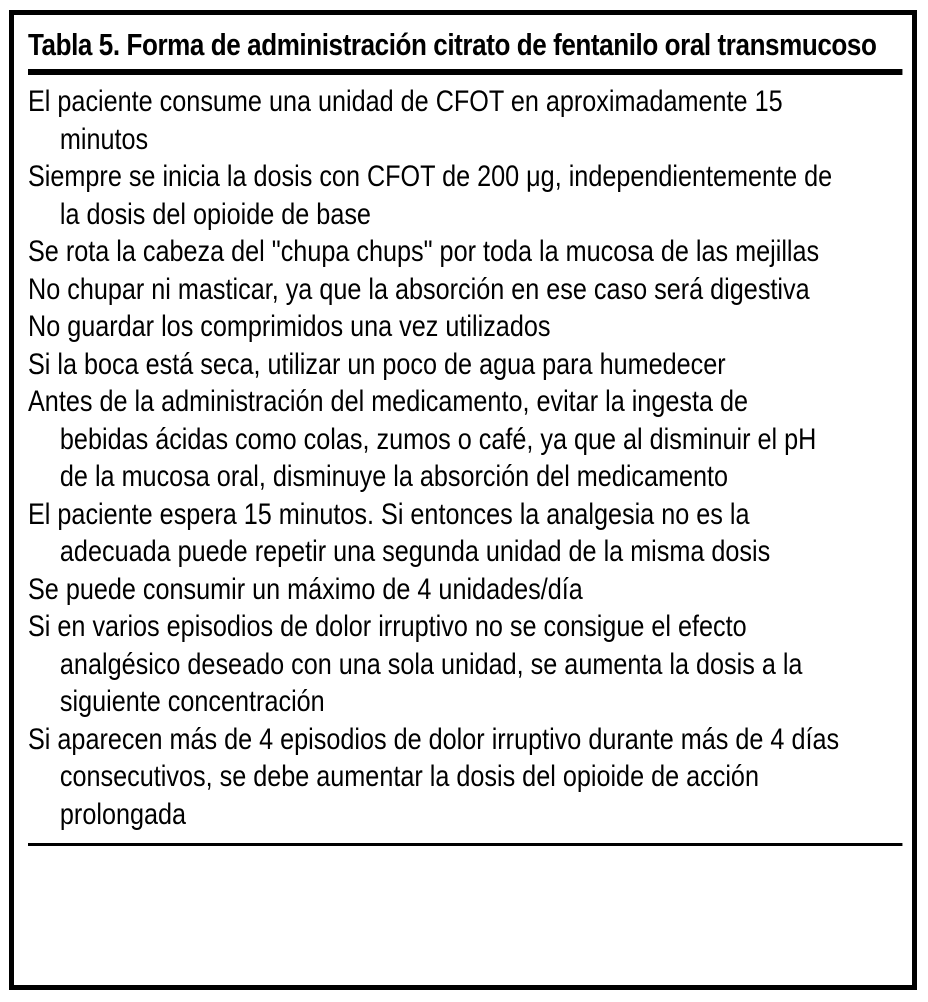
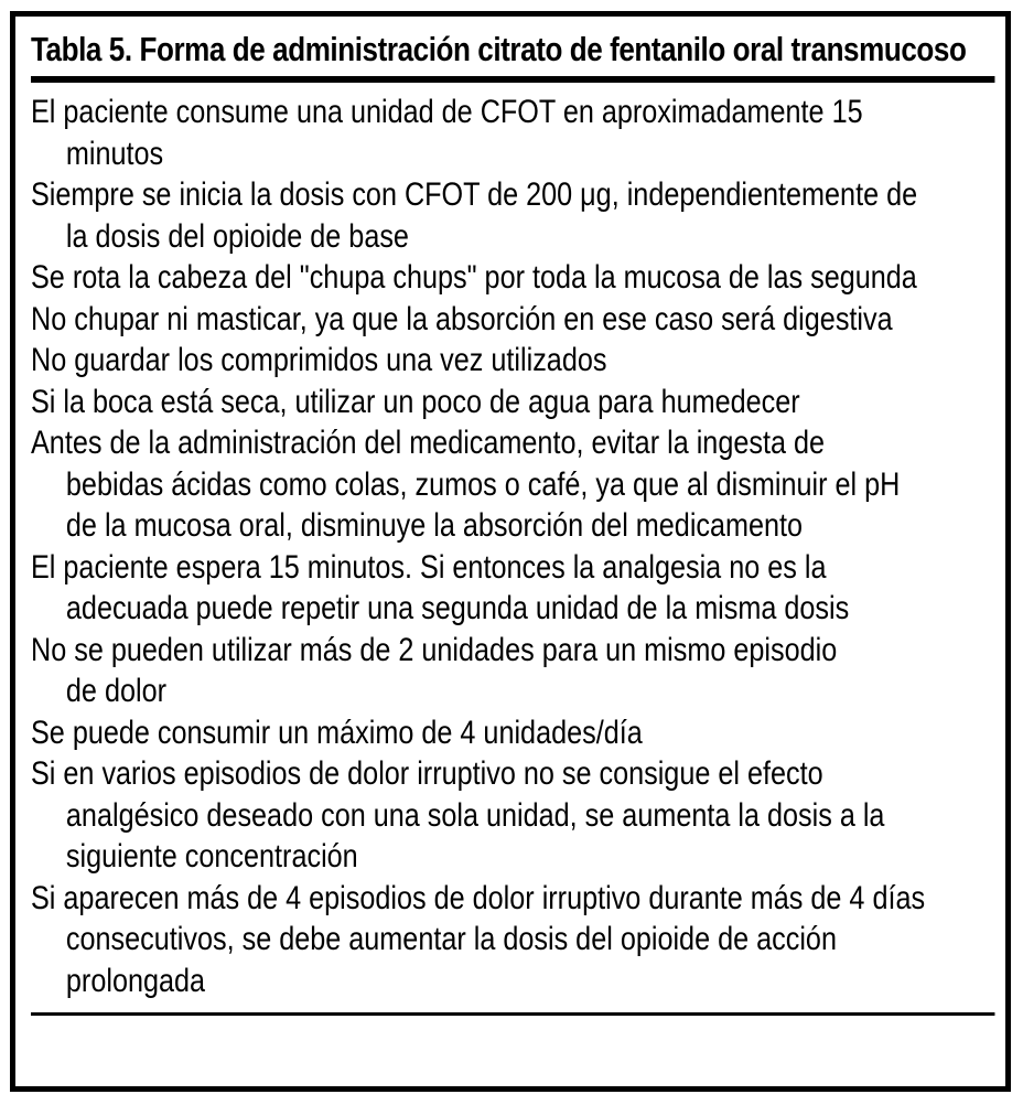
  Tabla 5. Forma de administración citrato de fentanilo oral transmucoso
  El paciente consume una unidad de CFOT en aproximadamente 15
  minutos
  Siempre se inicia la dosis con CFOT de 200 μg, independientemente de
  la dosis del opioide de base
- Se rota la cabeza del "chupa chups" por toda la mucosa de las mejillas
+ Se rota la cabeza del "chupa chups" por toda la mucosa de las segunda
  No chupar ni masticar, ya que la absorción en ese caso será digestiva
  No guardar los comprimidos una vez utilizados
  Si la boca está seca, utilizar un poco de agua para humedecer
  Antes de la administración del medicamento, evitar la ingesta de
  bebidas ácidas como colas, zumos o café, ya que al disminuir el pH
  de la mucosa oral, disminuye la absorción del medicamento
  El paciente espera 15 minutos. Si entonces la analgesia no es la
  adecuada puede repetir una segunda unidad de la misma dosis
+ No se pueden utilizar más de 2 unidades para un mismo episodio
+ de dolor
  Se puede consumir un máximo de 4 unidades/día
  Si en varios episodios de dolor irruptivo no se consigue el efecto
  analgésico deseado con una sola unidad, se aumenta la dosis a la
  siguiente concentración
  Si aparecen más de 4 episodios de dolor irruptivo durante más de 4 días
  consecutivos, se debe aumentar la dosis del opioide de acción
  prolongada
